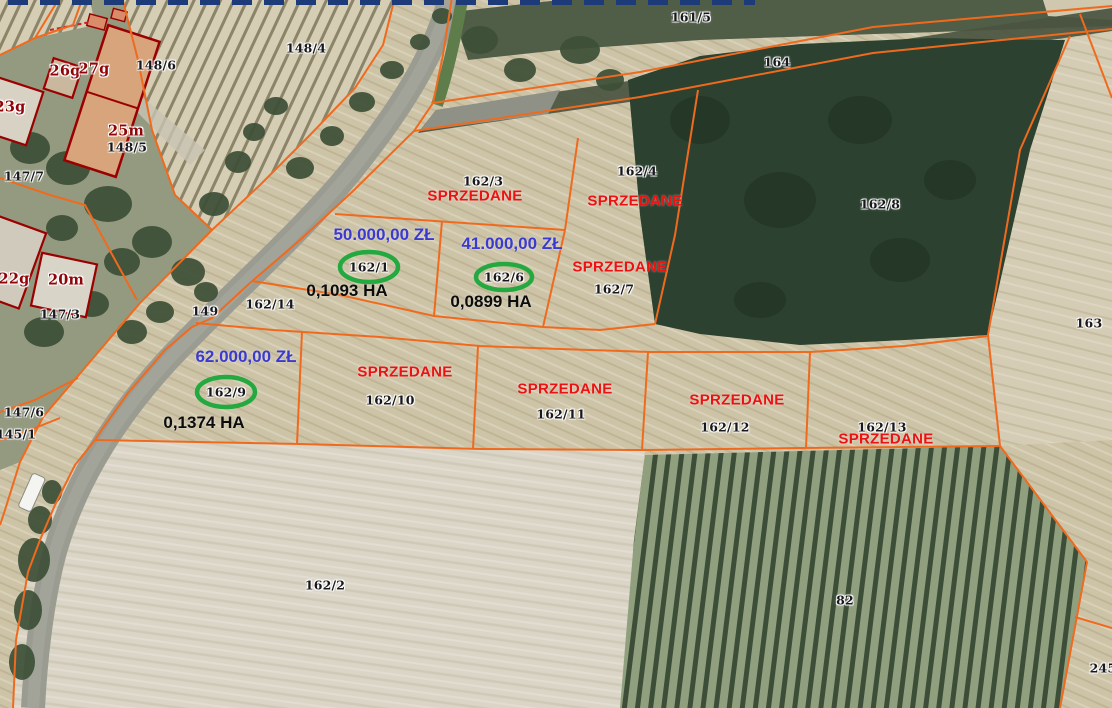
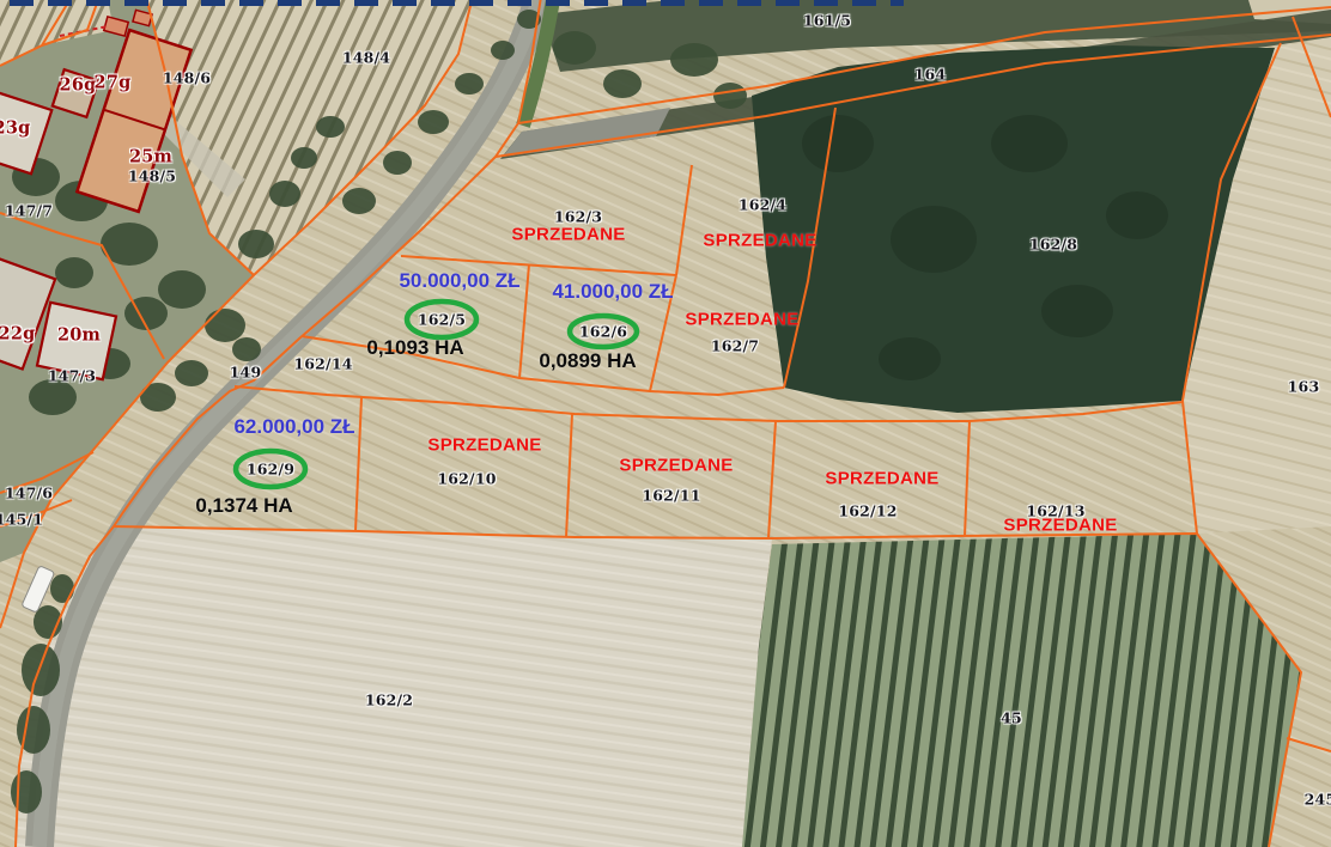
  148/4
  148/6
  148/5
  147/7
  147/3
  147/6
  145/1
  149
  161/5
  164
  162/3
  162/4
  162/7
  162/8
  162/14
  163
  162/10
  162/11
  162/12
  162/13
  162/2
- 82
+ 45
- 162/1
+ 162/5
  162/6
  162/9
  26g
  27g
  25m
  22g
  20m
  SPRZEDANE
  SPRZEDANE
  SPRZEDANE
  SPRZEDANE
  SPRZEDANE
  SPRZEDANE
  SPRZEDANE
  50.000,00 ZŁ
  41.000,00 ZŁ
  62.000,00 ZŁ
  0,1093 HA
  0,0899 HA
  0,1374 HA
